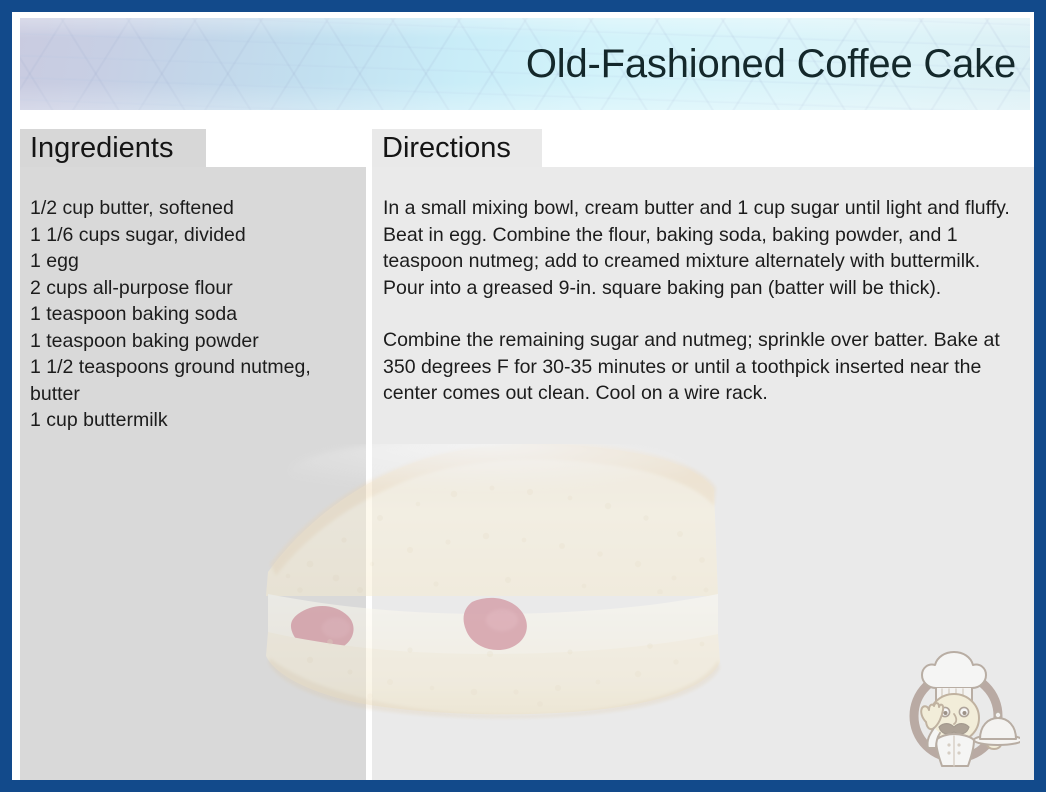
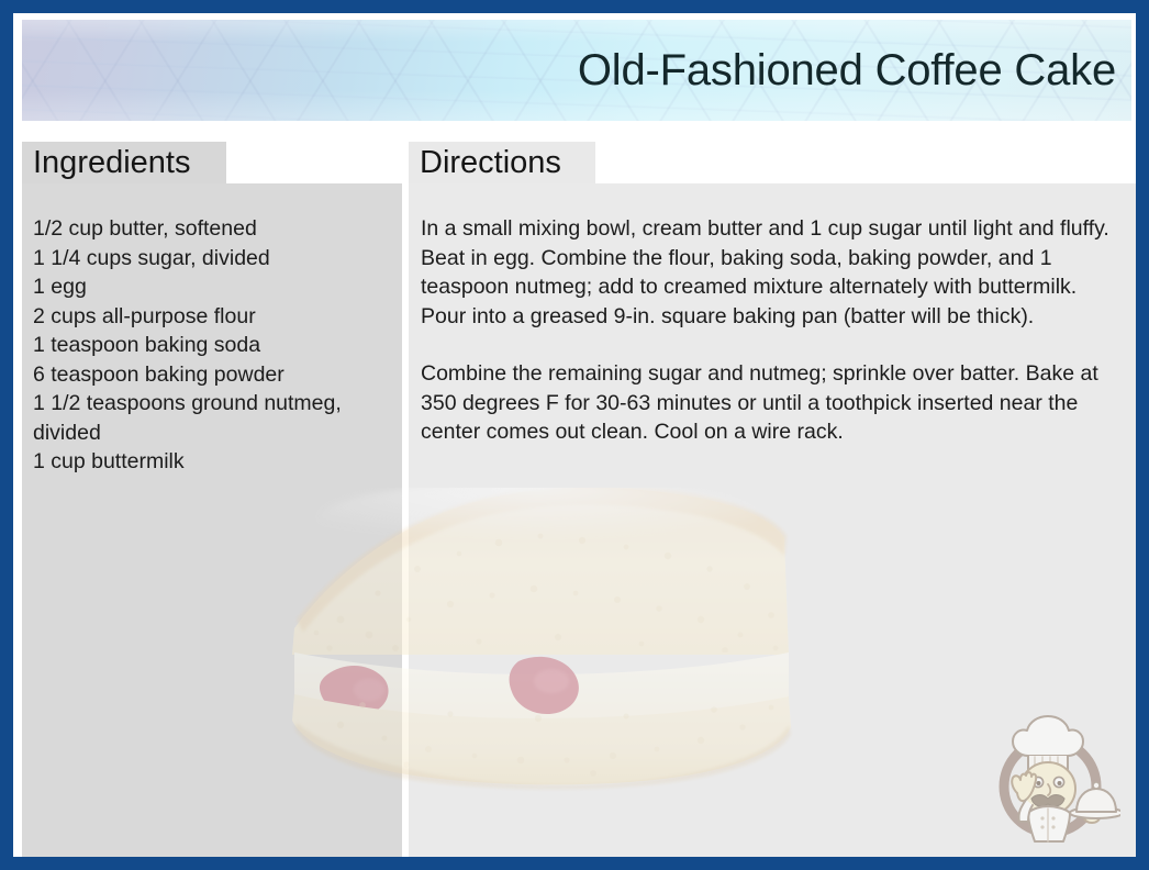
  Old-Fashioned Coffee Cake
  Ingredients
  1/2 cup butter, softened
- 1 1/6 cups sugar, divided
+ 1 1/4 cups sugar, divided
  1 egg
  2 cups all-purpose flour
  1 teaspoon baking soda
- 1 teaspoon baking powder
+ 6 teaspoon baking powder
- 1 1/2 teaspoons ground nutmeg, butter
+ 1 1/2 teaspoons ground nutmeg, divided
  1 cup buttermilk
  Directions
  In a small mixing bowl, cream butter and 1 cup sugar until light and fluffy. Beat in egg. Combine the flour, baking soda, baking powder, and 1 teaspoon nutmeg; add to creamed mixture alternately with buttermilk. Pour into a greased 9-in. square baking pan (batter will be thick).
- Combine the remaining sugar and nutmeg; sprinkle over batter. Bake at 350 degrees F for 30-35 minutes or until a toothpick inserted near the center comes out clean. Cool on a wire rack.
+ Combine the remaining sugar and nutmeg; sprinkle over batter. Bake at 350 degrees F for 30-63 minutes or until a toothpick inserted near the center comes out clean. Cool on a wire rack.
